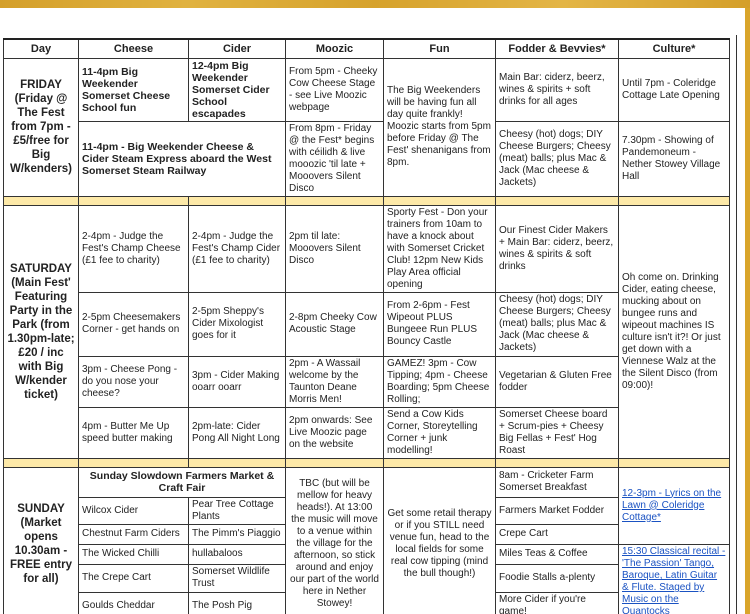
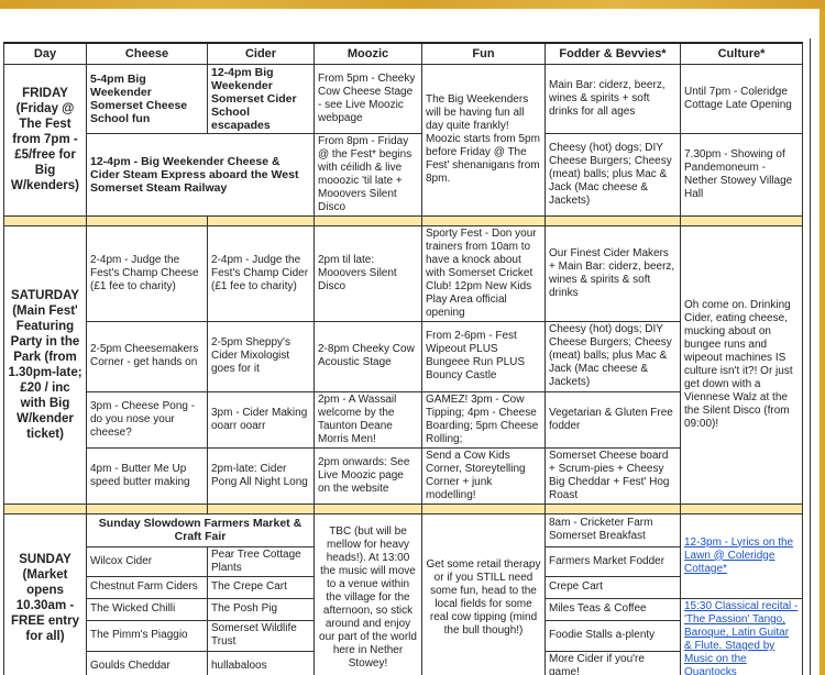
  Day	Cheese	Cider	Moozic	Fun	Fodder & Bevvies*	Culture*
- FRIDAY (Friday @ The Fest from 7pm - £5/free for Big W/kenders)	11-4pm Big Weekender Somerset Cheese School fun	12-4pm Big Weekender Somerset Cider School escapades	From 5pm - Cheeky Cow Cheese Stage - see Live Moozic webpage	The Big Weekenders will be having fun all day quite frankly! Moozic starts from 5pm before Friday @ The Fest' shenanigans from 8pm.	Main Bar: ciderz, beerz, wines & spirits + soft drinks for all ages	Until 7pm - Coleridge Cottage Late Opening
+ FRIDAY (Friday @ The Fest from 7pm - £5/free for Big W/kenders)	5-4pm Big Weekender Somerset Cheese School fun	12-4pm Big Weekender Somerset Cider School escapades	From 5pm - Cheeky Cow Cheese Stage - see Live Moozic webpage	The Big Weekenders will be having fun all day quite frankly! Moozic starts from 5pm before Friday @ The Fest' shenanigans from 8pm.	Main Bar: ciderz, beerz, wines & spirits + soft drinks for all ages	Until 7pm - Coleridge Cottage Late Opening
- 11-4pm - Big Weekender Cheese & Cider Steam Express aboard the West Somerset Steam Railway	From 8pm - Friday @ the Fest* begins with céilidh & live mooozic 'til late + Mooovers Silent Disco	Cheesy (hot) dogs; DIY Cheese Burgers; Cheesy (meat) balls; plus Mac & Jack (Mac cheese & Jackets)	7.30pm - Showing of Pandemoneum - Nether Stowey Village Hall
+ 12-4pm - Big Weekender Cheese & Cider Steam Express aboard the West Somerset Steam Railway	From 8pm - Friday @ the Fest* begins with céilidh & live mooozic 'til late + Mooovers Silent Disco	Cheesy (hot) dogs; DIY Cheese Burgers; Cheesy (meat) balls; plus Mac & Jack (Mac cheese & Jackets)	7.30pm - Showing of Pandemoneum - Nether Stowey Village Hall
  SATURDAY (Main Fest' Featuring Party in the Park (from 1.30pm-late; £20 / inc with Big W/kender ticket)	2-4pm - Judge the Fest's Champ Cheese (£1 fee to charity)	2-4pm - Judge the Fest's Champ Cider (£1 fee to charity)	2pm til late: Mooovers Silent Disco	Sporty Fest - Don your trainers from 10am to have a knock about with Somerset Cricket Club! 12pm New Kids Play Area official opening	Our Finest Cider Makers + Main Bar: ciderz, beerz, wines & spirits & soft drinks	Oh come on. Drinking Cider, eating cheese, mucking about on bungee runs and wipeout machines IS culture isn't it?! Or just get down with a Viennese Walz at the the Silent Disco (from 09:00)!
  2-5pm Cheesemakers Corner - get hands on	2-5pm Sheppy's Cider Mixologist goes for it	2-8pm Cheeky Cow Acoustic Stage	From 2-6pm - Fest Wipeout PLUS Bungeee Run PLUS Bouncy Castle	Cheesy (hot) dogs; DIY Cheese Burgers; Cheesy (meat) balls; plus Mac & Jack (Mac cheese & Jackets)
  3pm - Cheese Pong - do you nose your cheese?	3pm - Cider Making ooarr ooarr	2pm - A Wassail welcome by the Taunton Deane Morris Men!	GAMEZ! 3pm - Cow Tipping; 4pm - Cheese Boarding; 5pm Cheese Rolling;	Vegetarian & Gluten Free fodder
- 4pm - Butter Me Up speed butter making	2pm-late: Cider Pong All Night Long	2pm onwards: See Live Moozic page on the website	Send a Cow Kids Corner, Storeytelling Corner + junk modelling!	Somerset Cheese board + Scrum-pies + Cheesy Big Fellas + Fest' Hog Roast
+ 4pm - Butter Me Up speed butter making	2pm-late: Cider Pong All Night Long	2pm onwards: See Live Moozic page on the website	Send a Cow Kids Corner, Storeytelling Corner + junk modelling!	Somerset Cheese board + Scrum-pies + Cheesy Big Cheddar + Fest' Hog Roast
- SUNDAY (Market opens 10.30am - FREE entry for all)	Sunday Slowdown Farmers Market & Craft Fair	TBC (but will be mellow for heavy heads!). At 13:00 the music will move to a venue within the village for the afternoon, so stick around and enjoy our part of the world here in Nether Stowey!	Get some retail therapy or if you STILL need venue fun, head to the local fields for some real cow tipping (mind the bull though!)	8am - Cricketer Farm Somerset Breakfast	12-3pm - Lyrics on the Lawn @ Coleridge Cottage*
+ SUNDAY (Market opens 10.30am - FREE entry for all)	Sunday Slowdown Farmers Market & Craft Fair	TBC (but will be mellow for heavy heads!). At 13:00 the music will move to a venue within the village for the afternoon, so stick around and enjoy our part of the world here in Nether Stowey!	Get some retail therapy or if you STILL need some fun, head to the local fields for some real cow tipping (mind the bull though!)	8am - Cricketer Farm Somerset Breakfast	12-3pm - Lyrics on the Lawn @ Coleridge Cottage*
  Wilcox Cider	Pear Tree Cottage Plants	Farmers Market Fodder
- Chestnut Farm Ciders	The Pimm's Piaggio	Crepe Cart
+ Chestnut Farm Ciders	The Crepe Cart	Crepe Cart
- The Wicked Chilli	hullabaloos	Miles Teas & Coffee	15:30 Classical recital -'The Passion' Tango, Baroque, Latin Guitar & Flute. Staged by Music on the Quantocks
+ The Wicked Chilli	The Posh Pig	Miles Teas & Coffee	15:30 Classical recital -'The Passion' Tango, Baroque, Latin Guitar & Flute. Staged by Music on the Quantocks
- The Crepe Cart	Somerset Wildlife Trust	Foodie Stalls a-plenty
+ The Pimm's Piaggio	Somerset Wildlife Trust	Foodie Stalls a-plenty
- Goulds Cheddar	The Posh Pig	More Cider if you're game!
+ Goulds Cheddar	hullabaloos	More Cider if you're game!
